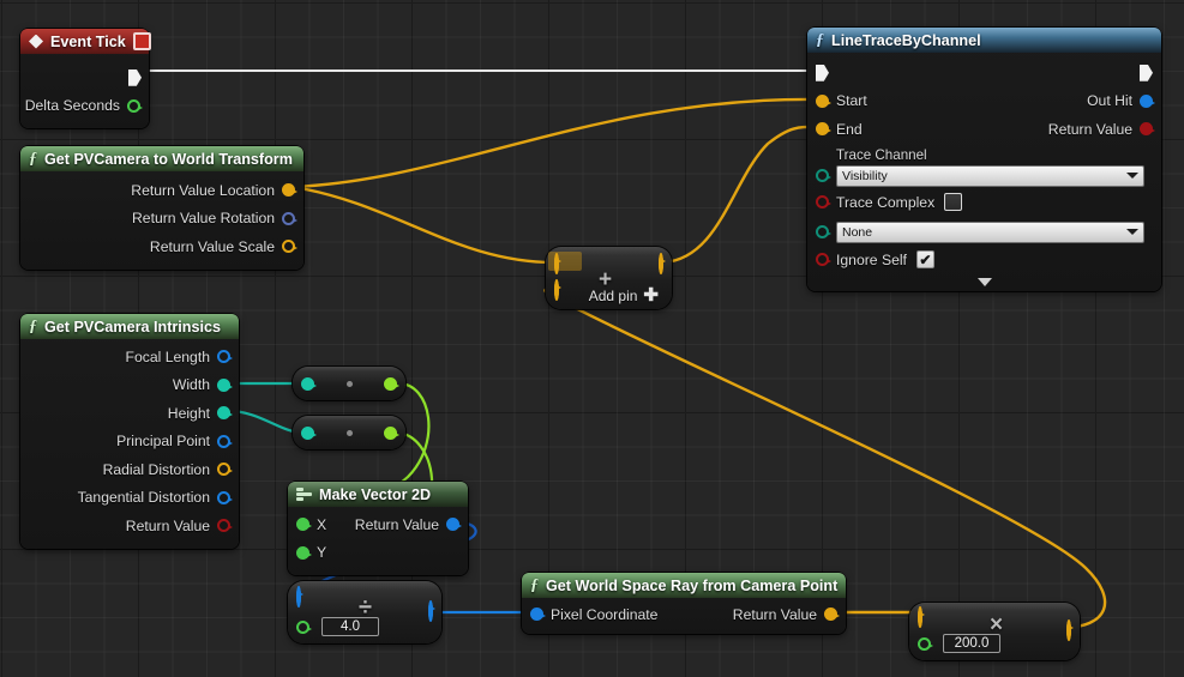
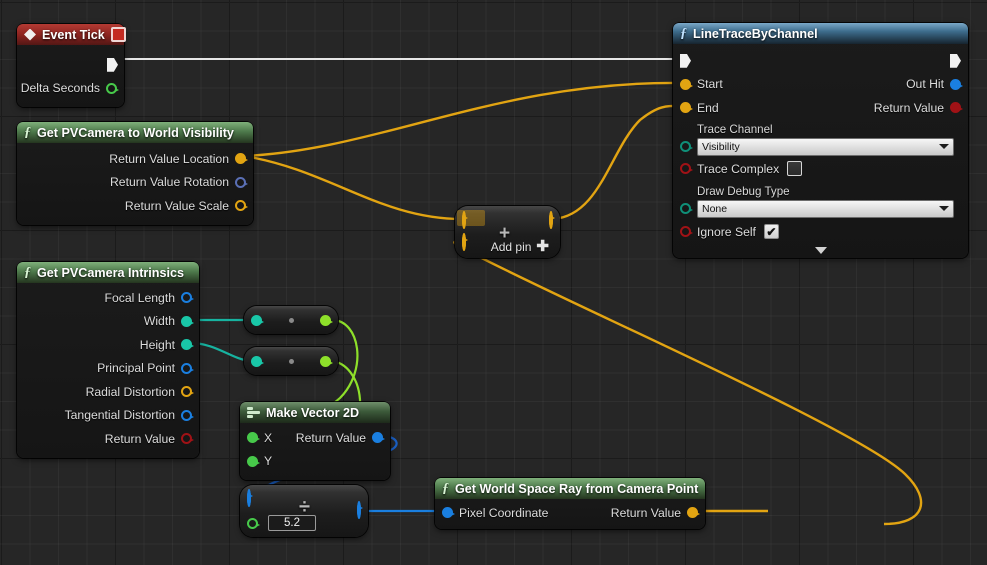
  Event Tick
  Delta Seconds
  ƒ
- Get PVCamera to World Transform
+ Get PVCamera to World Visibility
  Return Value Location
  Return Value Rotation
  Return Value Scale
  ƒ
  Get PVCamera Intrinsics
  Focal Length
  Width
  Height
  Principal Point
  Radial Distortion
  Tangential Distortion
  Return Value
  Make Vector 2D
  X
  Return Value
  Y
  ÷
- 4.0
+ 5.2
  ƒ
  Get World Space Ray from Camera Point
  Pixel Coordinate
  Return Value
- ×
- 200.0
  +
  Add pin
  ✚
  ƒ
  LineTraceByChannel
  Start
  Out Hit
  End
  Return Value
  Trace Channel
  Visibility
  Trace Complex
+ Draw Debug Type
  None
  Ignore Self
  ✔
